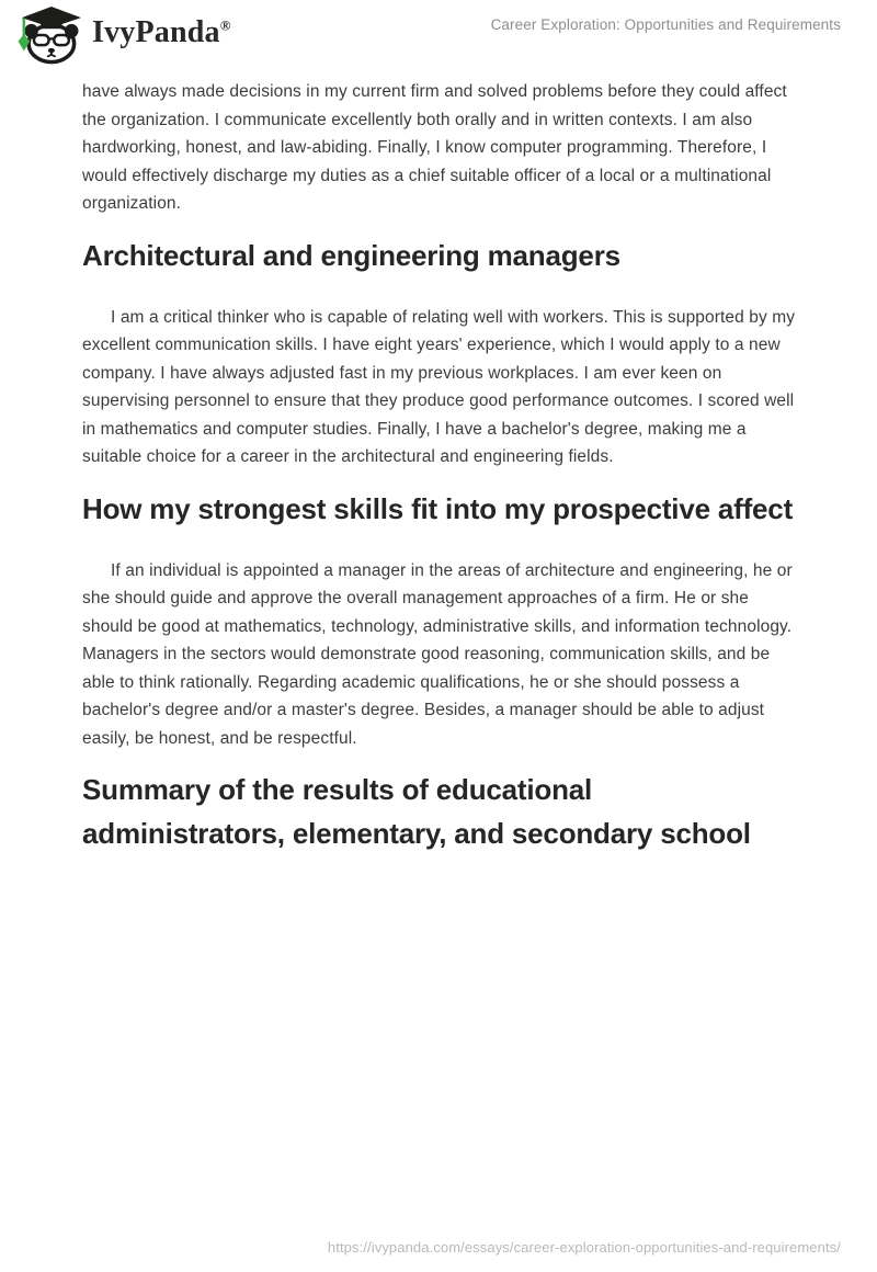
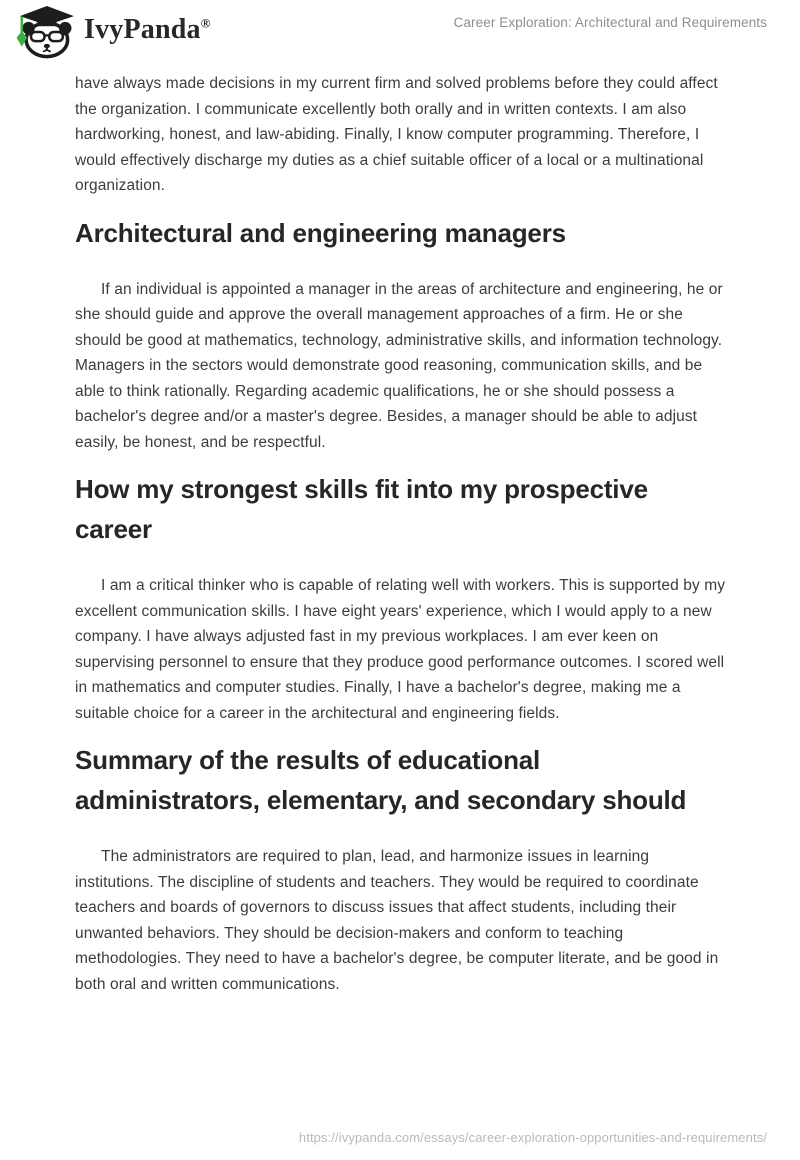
  IvyPanda®
- Career Exploration: Opportunities and Requirements
+ Career Exploration: Architectural and Requirements
  have always made decisions in my current firm and solved problems before they could affect the organization. I communicate excellently both orally and in written contexts. I am also hardworking, honest, and law-abiding. Finally, I know computer programming. Therefore, I would effectively discharge my duties as a chief suitable officer of a local or a multinational organization.
  Architectural and engineering managers
- I am a critical thinker who is capable of relating well with workers. This is supported by my excellent communication skills. I have eight years' experience, which I would apply to a new company. I have always adjusted fast in my previous workplaces. I am ever keen on supervising personnel to ensure that they produce good performance outcomes. I scored well in mathematics and computer studies. Finally, I have a bachelor's degree, making me a suitable choice for a career in the architectural and engineering fields.
+ If an individual is appointed a manager in the areas of architecture and engineering, he or she should guide and approve the overall management approaches of a firm. He or she should be good at mathematics, technology, administrative skills, and information technology. Managers in the sectors would demonstrate good reasoning, communication skills, and be able to think rationally. Regarding academic qualifications, he or she should possess a bachelor's degree and/or a master's degree. Besides, a manager should be able to adjust easily, be honest, and be respectful.
- How my strongest skills fit into my prospective affect
+ How my strongest skills fit into my prospective career
- If an individual is appointed a manager in the areas of architecture and engineering, he or she should guide and approve the overall management approaches of a firm. He or she should be good at mathematics, technology, administrative skills, and information technology. Managers in the sectors would demonstrate good reasoning, communication skills, and be able to think rationally. Regarding academic qualifications, he or she should possess a bachelor's degree and/or a master's degree. Besides, a manager should be able to adjust easily, be honest, and be respectful.
+ I am a critical thinker who is capable of relating well with workers. This is supported by my excellent communication skills. I have eight years' experience, which I would apply to a new company. I have always adjusted fast in my previous workplaces. I am ever keen on supervising personnel to ensure that they produce good performance outcomes. I scored well in mathematics and computer studies. Finally, I have a bachelor's degree, making me a suitable choice for a career in the architectural and engineering fields.
- Summary of the results of educational administrators, elementary, and secondary school
+ Summary of the results of educational administrators, elementary, and secondary should
+ The administrators are required to plan, lead, and harmonize issues in learning institutions. The discipline of students and teachers. They would be required to coordinate teachers and boards of governors to discuss issues that affect students, including their unwanted behaviors. They should be decision-makers and conform to teaching methodologies. They need to have a bachelor's degree, be computer literate, and be good in both oral and written communications.
  https://ivypanda.com/essays/career-exploration-opportunities-and-requirements/
